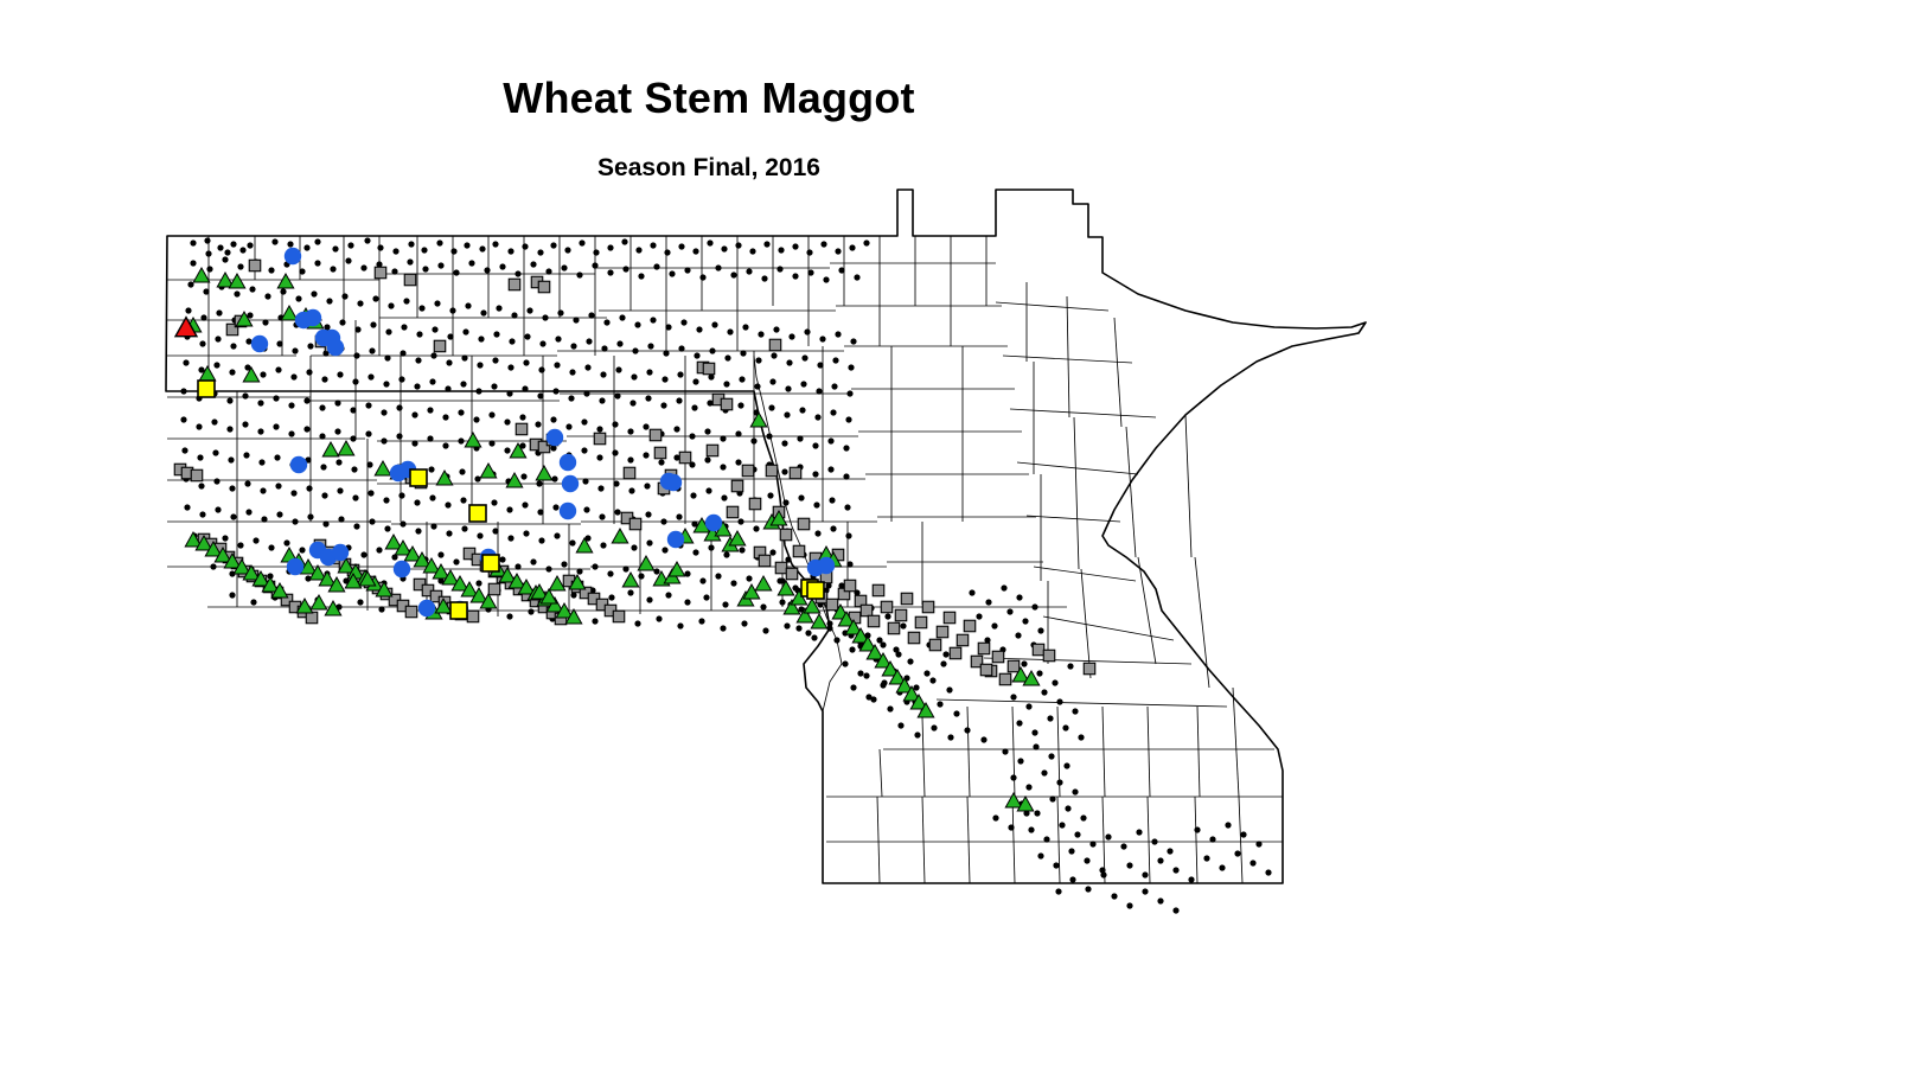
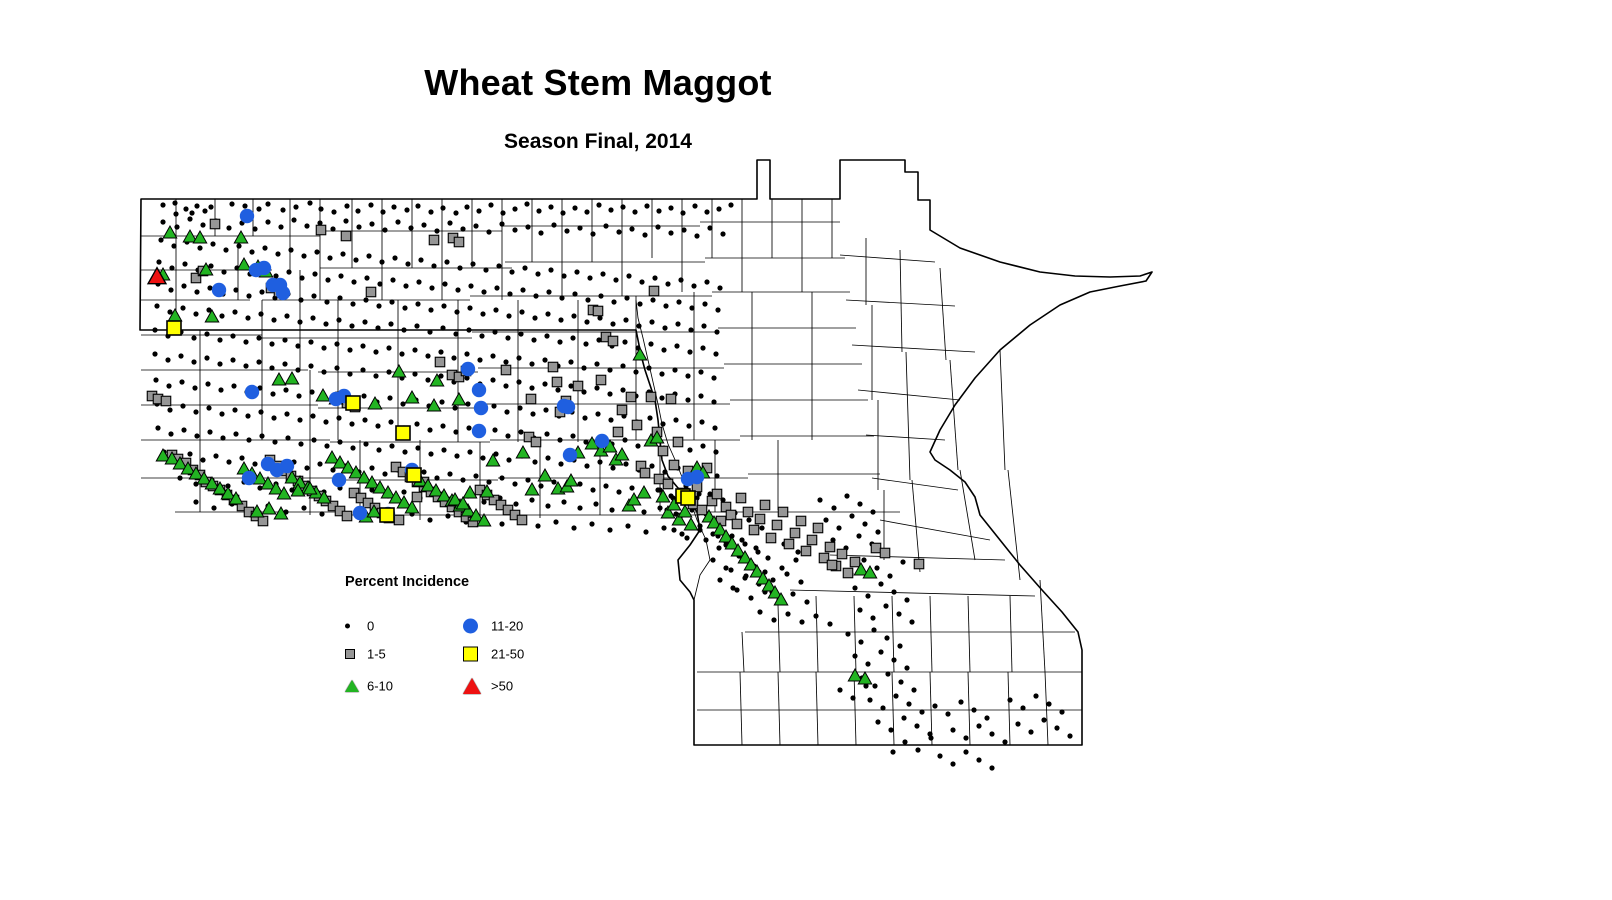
  Wheat Stem Maggot
- Season Final, 2016
+ Season Final, 2014
+ Percent Incidence
+ 0
+ 1-5
+ 6-10
+ 11-20
+ 21-50
+ >50
